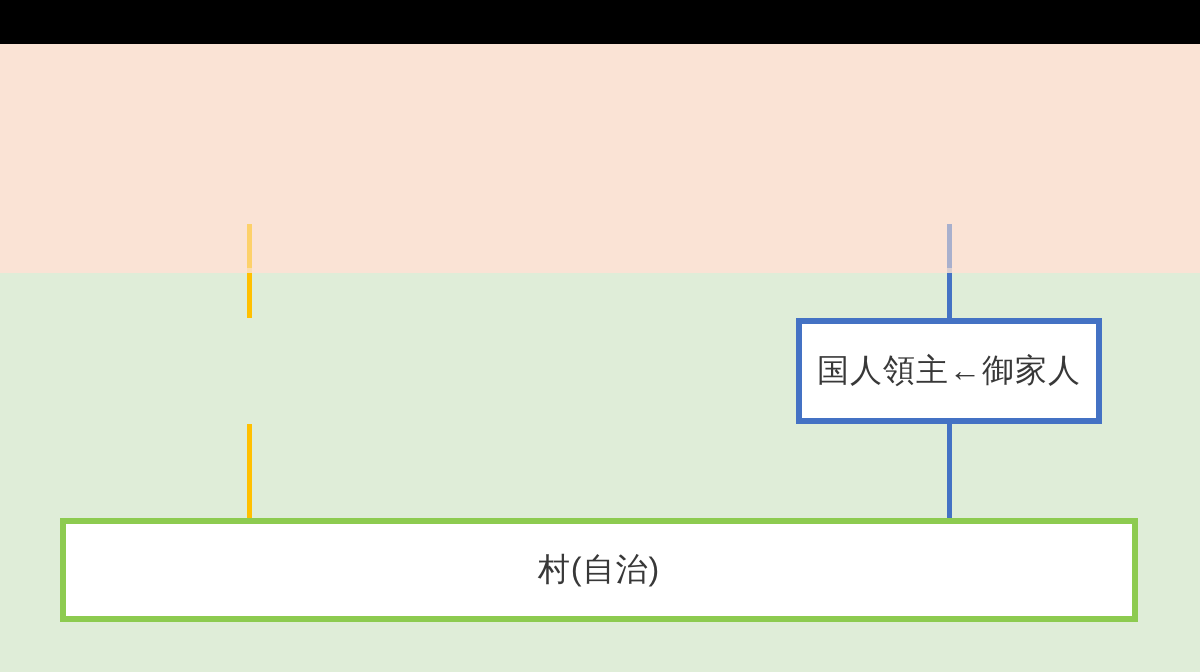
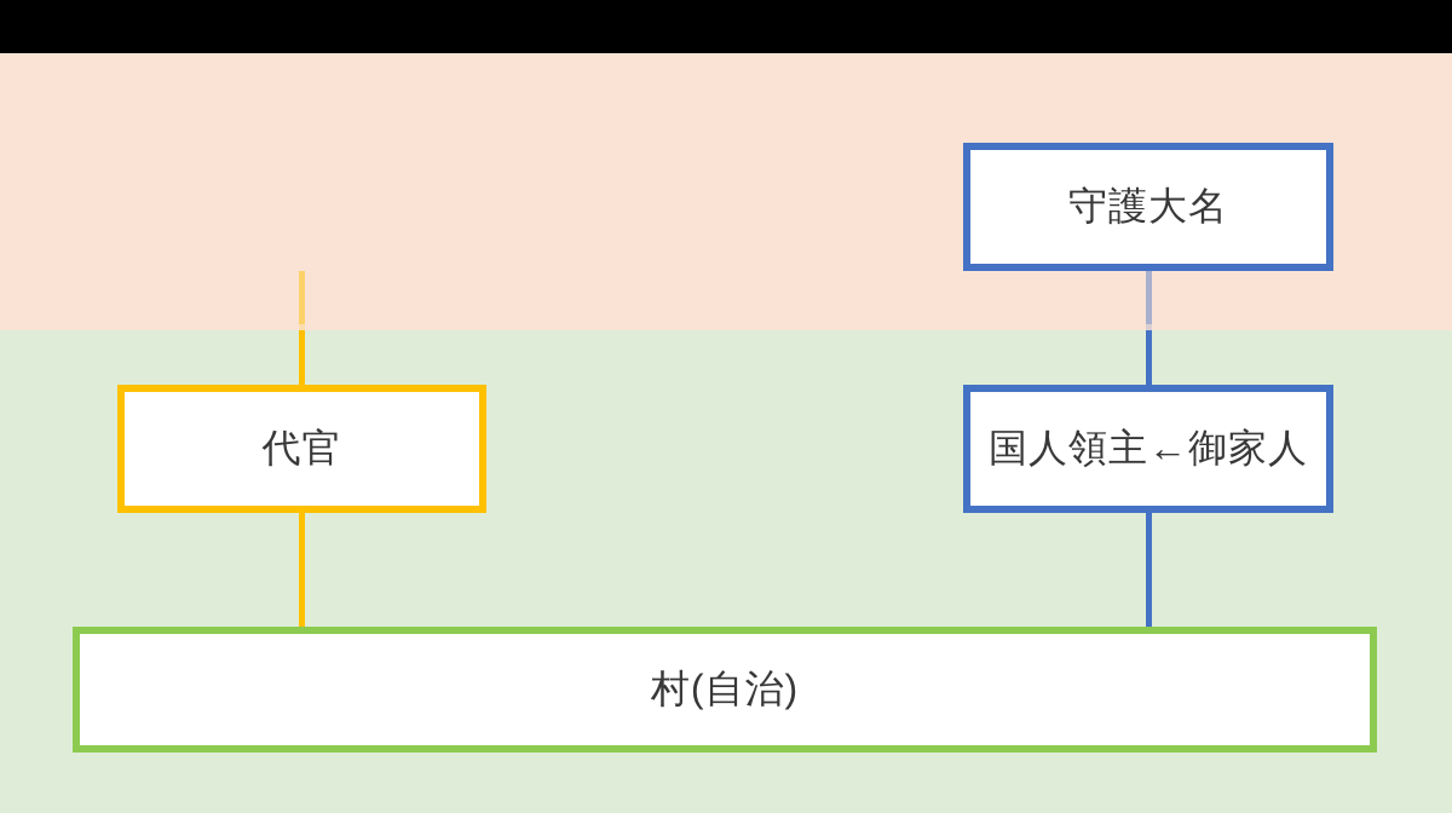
+ 守護大名
+ 代官
  国人領主←御家人
  村(自治)
